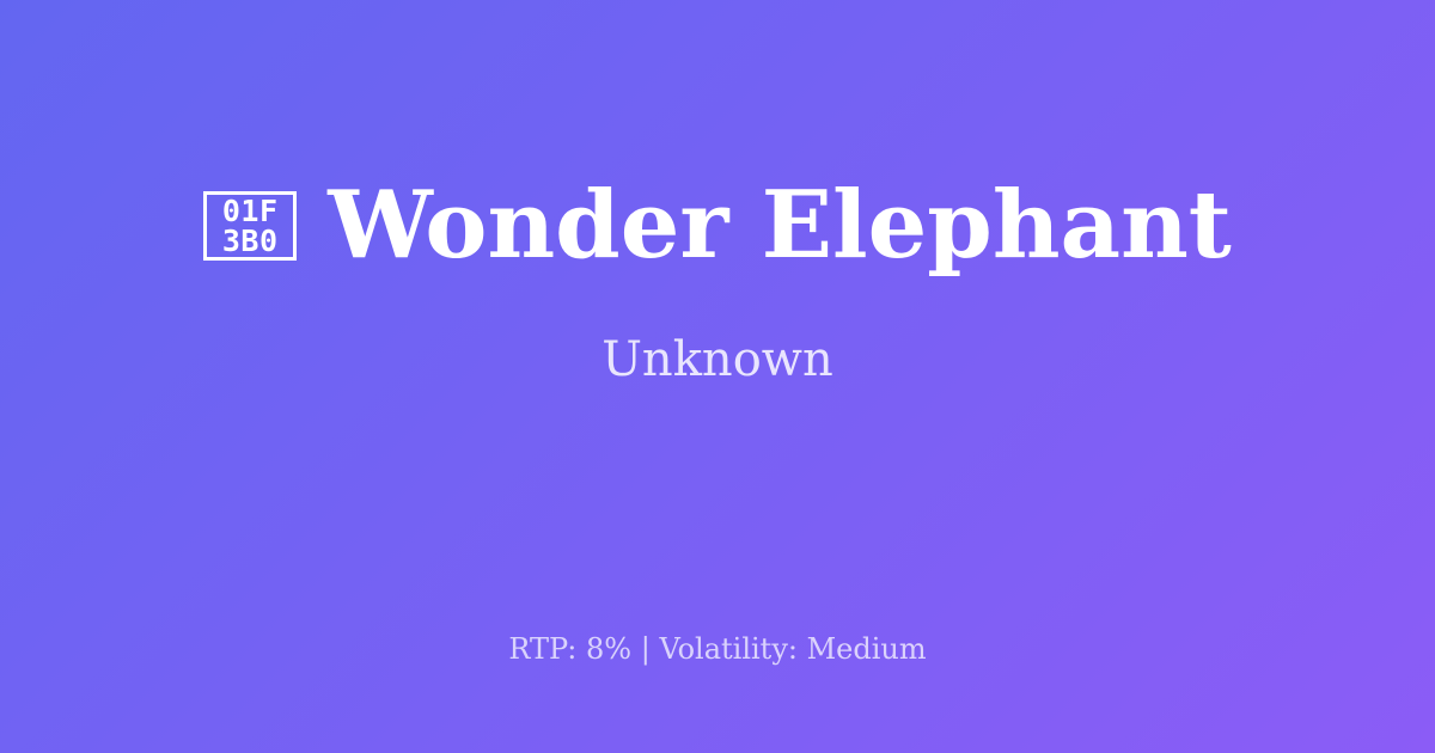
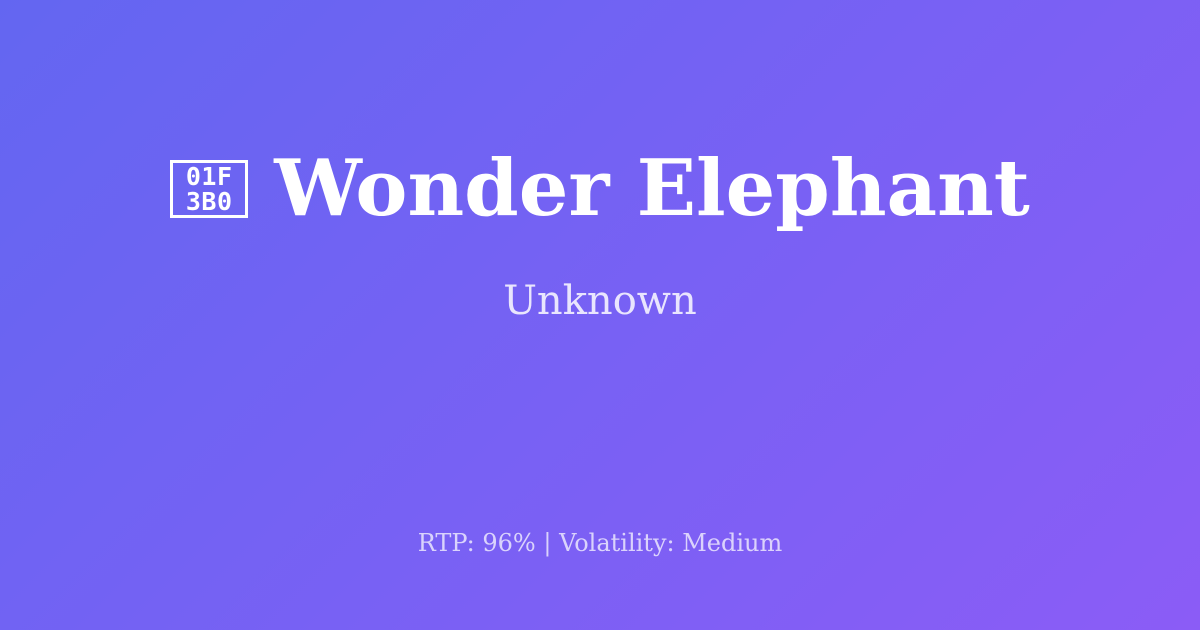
  01F
  3B0
  Wonder Elephant
  Unknown
- RTP: 8% | Volatility: Medium
+ RTP: 96% | Volatility: Medium
